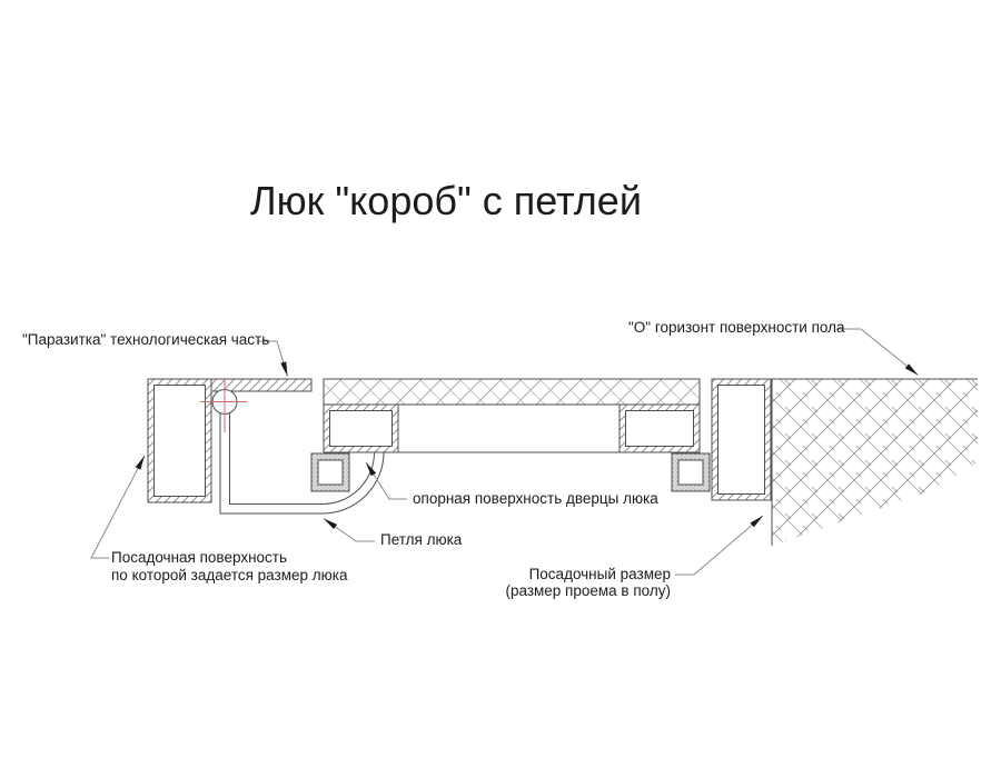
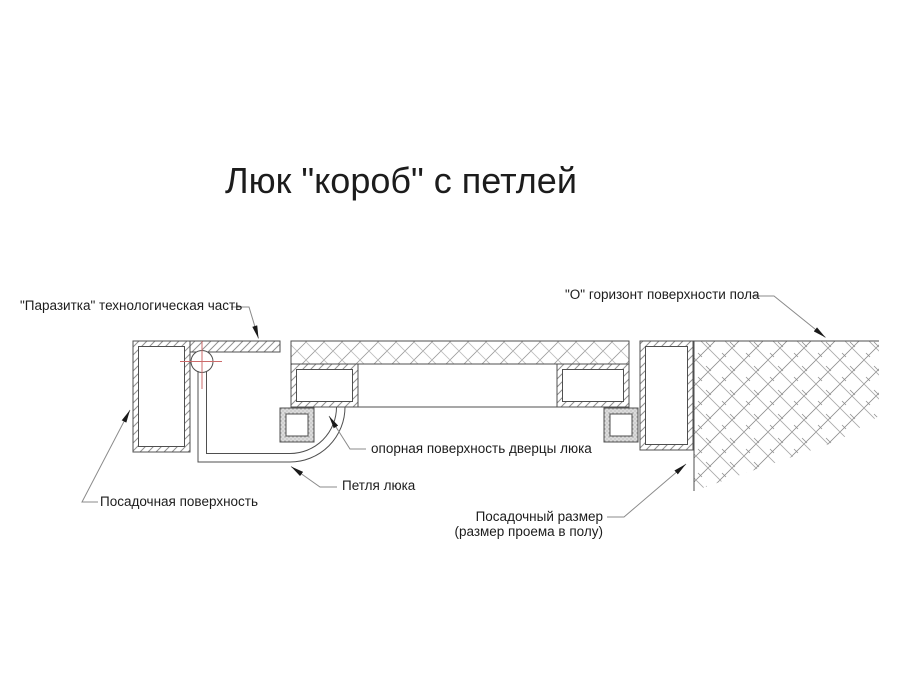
  Люк "короб" с петлей
  "Паразитка" технологическая часть
  "О" горизонт поверхности пола
  опорная поверхность дверцы люка
  Петля люка
  Посадочная поверхность
- по которой задается размер люка
  Посадочный размер
  (размер проема в полу)
